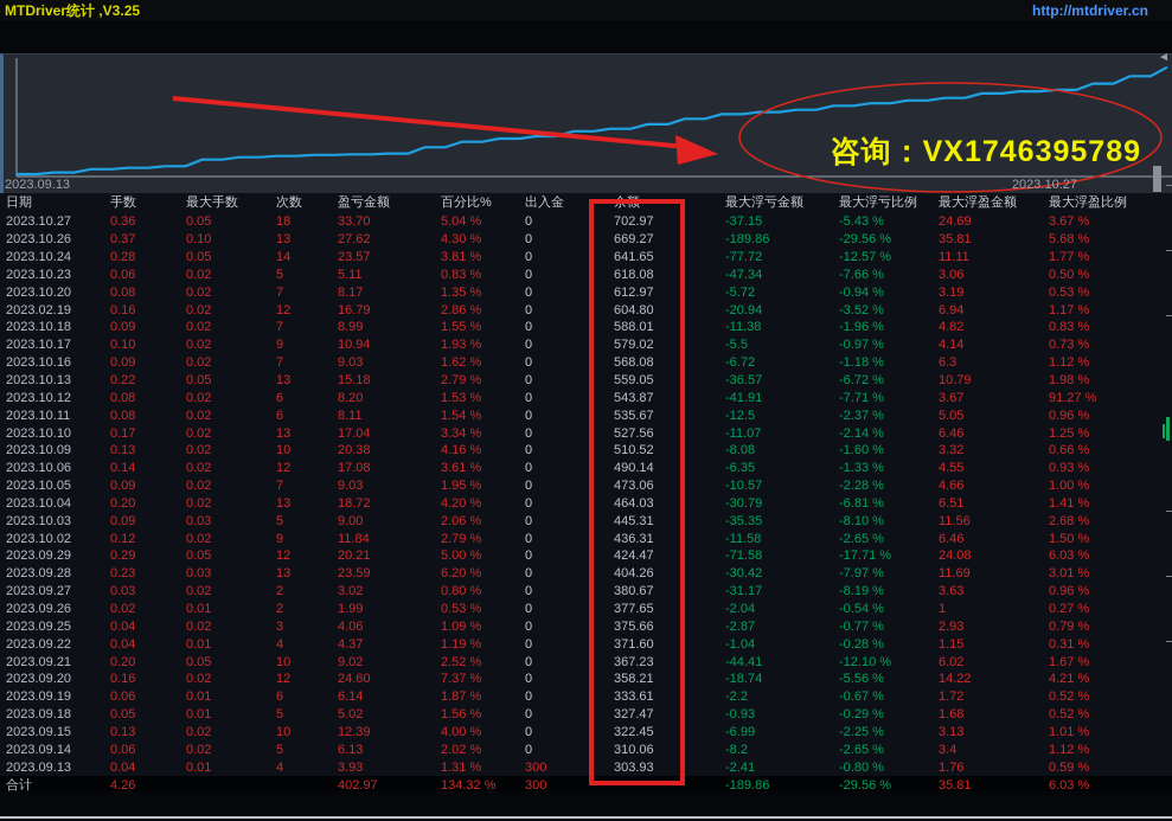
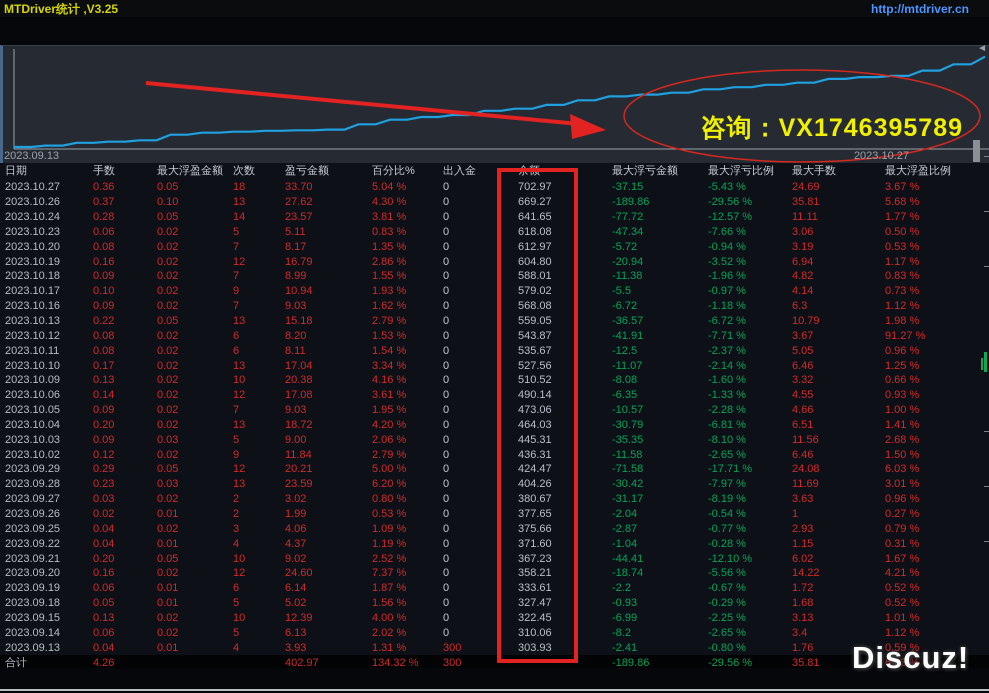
  MTDriver统计 ,V3.25
  http://mtdriver.cn
  2023.09.13
  2023.10.27
  咨询：VX1746395789
  日期
  手数
- 最大手数
+ 最大浮盈金额
  次数
  盈亏金额
  百分比%
  出入金
  余额
  最大浮亏金额
  最大浮亏比例
- 最大浮盈金额
+ 最大手数
  最大浮盈比例
  2023.10.27
  0.36
  0.05
  18
  33.70
  5.04 %
  0
  702.97
  -37.15
  -5.43 %
  24.69
  3.67 %
  2023.10.26
  0.37
  0.10
  13
  27.62
  4.30 %
  0
  669.27
  -189.86
  -29.56 %
  35.81
  5.68 %
  2023.10.24
  0.28
  0.05
  14
  23.57
  3.81 %
  0
  641.65
  -77.72
  -12.57 %
  11.11
  1.77 %
  2023.10.23
  0.06
  0.02
  5
  5.11
  0.83 %
  0
  618.08
  -47.34
  -7.66 %
  3.06
  0.50 %
  2023.10.20
  0.08
  0.02
  7
  8.17
  1.35 %
  0
  612.97
  -5.72
  -0.94 %
  3.19
  0.53 %
- 2023.02.19
+ 2023.10.19
  0.16
  0.02
  12
  16.79
  2.86 %
  0
  604.80
  -20.94
  -3.52 %
  6.94
  1.17 %
  2023.10.18
  0.09
  0.02
  7
  8.99
  1.55 %
  0
  588.01
  -11.38
  -1.96 %
  4.82
  0.83 %
  2023.10.17
  0.10
  0.02
  9
  10.94
  1.93 %
  0
  579.02
  -5.5
  -0.97 %
  4.14
  0.73 %
  2023.10.16
  0.09
  0.02
  7
  9.03
  1.62 %
  0
  568.08
  -6.72
  -1.18 %
  6.3
  1.12 %
  2023.10.13
  0.22
  0.05
  13
  15.18
  2.79 %
  0
  559.05
  -36.57
  -6.72 %
  10.79
  1.98 %
  2023.10.12
  0.08
  0.02
  6
  8.20
  1.53 %
  0
  543.87
  -41.91
  -7.71 %
  3.67
  91.27 %
  2023.10.11
  0.08
  0.02
  6
  8.11
  1.54 %
  0
  535.67
  -12.5
  -2.37 %
  5.05
  0.96 %
  2023.10.10
  0.17
  0.02
  13
  17.04
  3.34 %
  0
  527.56
  -11.07
  -2.14 %
  6.46
  1.25 %
  2023.10.09
  0.13
  0.02
  10
  20.38
  4.16 %
  0
  510.52
  -8.08
  -1.60 %
  3.32
  0.66 %
  2023.10.06
  0.14
  0.02
  12
  17.08
  3.61 %
  0
  490.14
  -6.35
  -1.33 %
  4.55
  0.93 %
  2023.10.05
  0.09
  0.02
  7
  9.03
  1.95 %
  0
  473.06
  -10.57
  -2.28 %
  4.66
  1.00 %
  2023.10.04
  0.20
  0.02
  13
  18.72
  4.20 %
  0
  464.03
  -30.79
  -6.81 %
  6.51
  1.41 %
  2023.10.03
  0.09
  0.03
  5
  9.00
  2.06 %
  0
  445.31
  -35.35
  -8.10 %
  11.56
  2.68 %
  2023.10.02
  0.12
  0.02
  9
  11.84
  2.79 %
  0
  436.31
  -11.58
  -2.65 %
  6.46
  1.50 %
  2023.09.29
  0.29
  0.05
  12
  20.21
  5.00 %
  0
  424.47
  -71.58
  -17.71 %
  24.08
  6.03 %
  2023.09.28
  0.23
  0.03
  13
  23.59
  6.20 %
  0
  404.26
  -30.42
  -7.97 %
  11.69
  3.01 %
  2023.09.27
  0.03
  0.02
  2
  3.02
  0.80 %
  0
  380.67
  -31.17
  -8.19 %
  3.63
  0.96 %
  2023.09.26
  0.02
  0.01
  2
  1.99
  0.53 %
  0
  377.65
  -2.04
  -0.54 %
  1
  0.27 %
  2023.09.25
  0.04
  0.02
  3
  4.06
  1.09 %
  0
  375.66
  -2.87
  -0.77 %
  2.93
  0.79 %
  2023.09.22
  0.04
  0.01
  4
  4.37
  1.19 %
  0
  371.60
  -1.04
  -0.28 %
  1.15
  0.31 %
  2023.09.21
  0.20
  0.05
  10
  9.02
  2.52 %
  0
  367.23
  -44.41
  -12.10 %
  6.02
  1.67 %
  2023.09.20
  0.16
  0.02
  12
  24.60
  7.37 %
  0
  358.21
  -18.74
  -5.56 %
  14.22
  4.21 %
  2023.09.19
  0.06
  0.01
  6
  6.14
  1.87 %
  0
  333.61
  -2.2
  -0.67 %
  1.72
  0.52 %
  2023.09.18
  0.05
  0.01
  5
  5.02
  1.56 %
  0
  327.47
  -0.93
  -0.29 %
  1.68
  0.52 %
  2023.09.15
  0.13
  0.02
  10
  12.39
  4.00 %
  0
  322.45
  -6.99
  -2.25 %
  3.13
  1.01 %
  2023.09.14
  0.06
  0.02
  5
  6.13
  2.02 %
  0
  310.06
  -8.2
  -2.65 %
  3.4
  1.12 %
  2023.09.13
  0.04
  0.01
  4
  3.93
  1.31 %
  300
  303.93
  -2.41
  -0.80 %
  1.76
  0.59 %
  合计
  4.26
  402.97
  134.32 %
  300
  -189.86
  -29.56 %
  35.81
  6.03 %
  ◄
+ Discuz!
